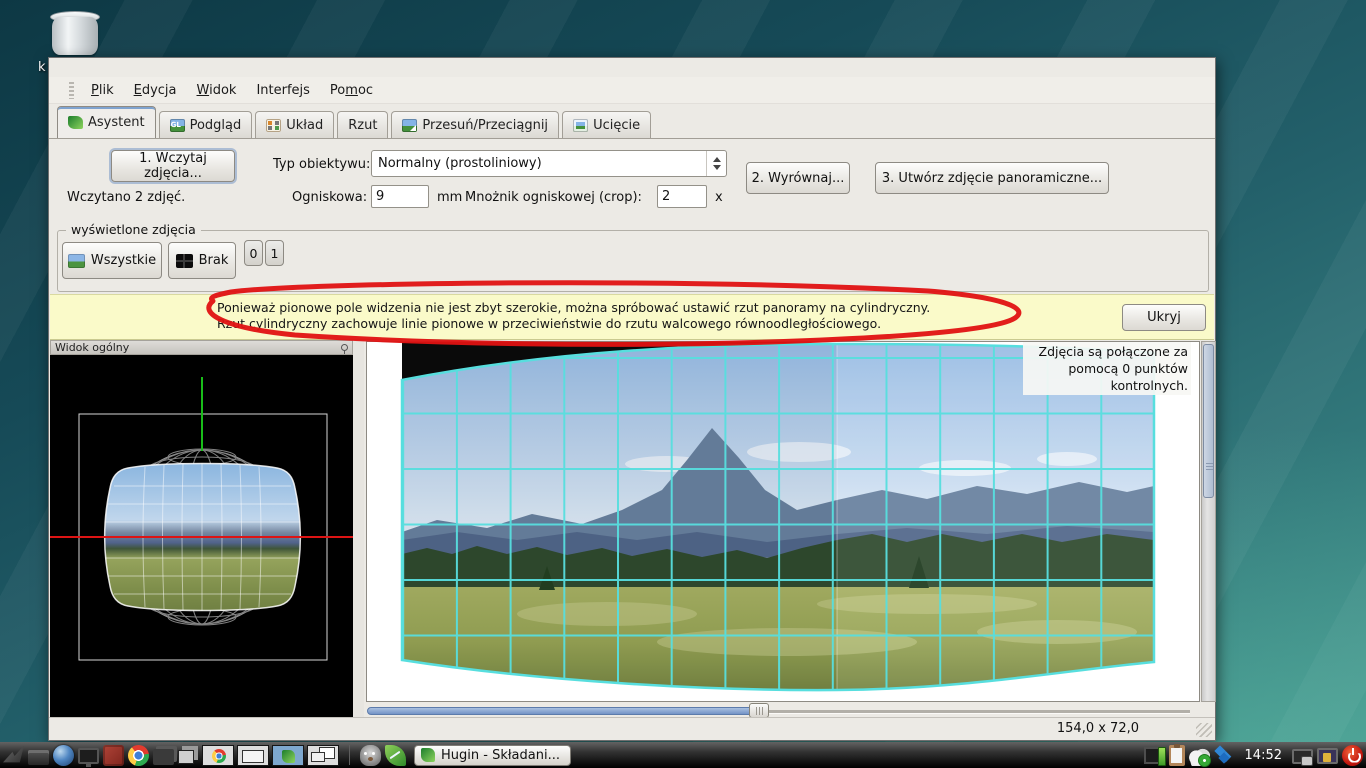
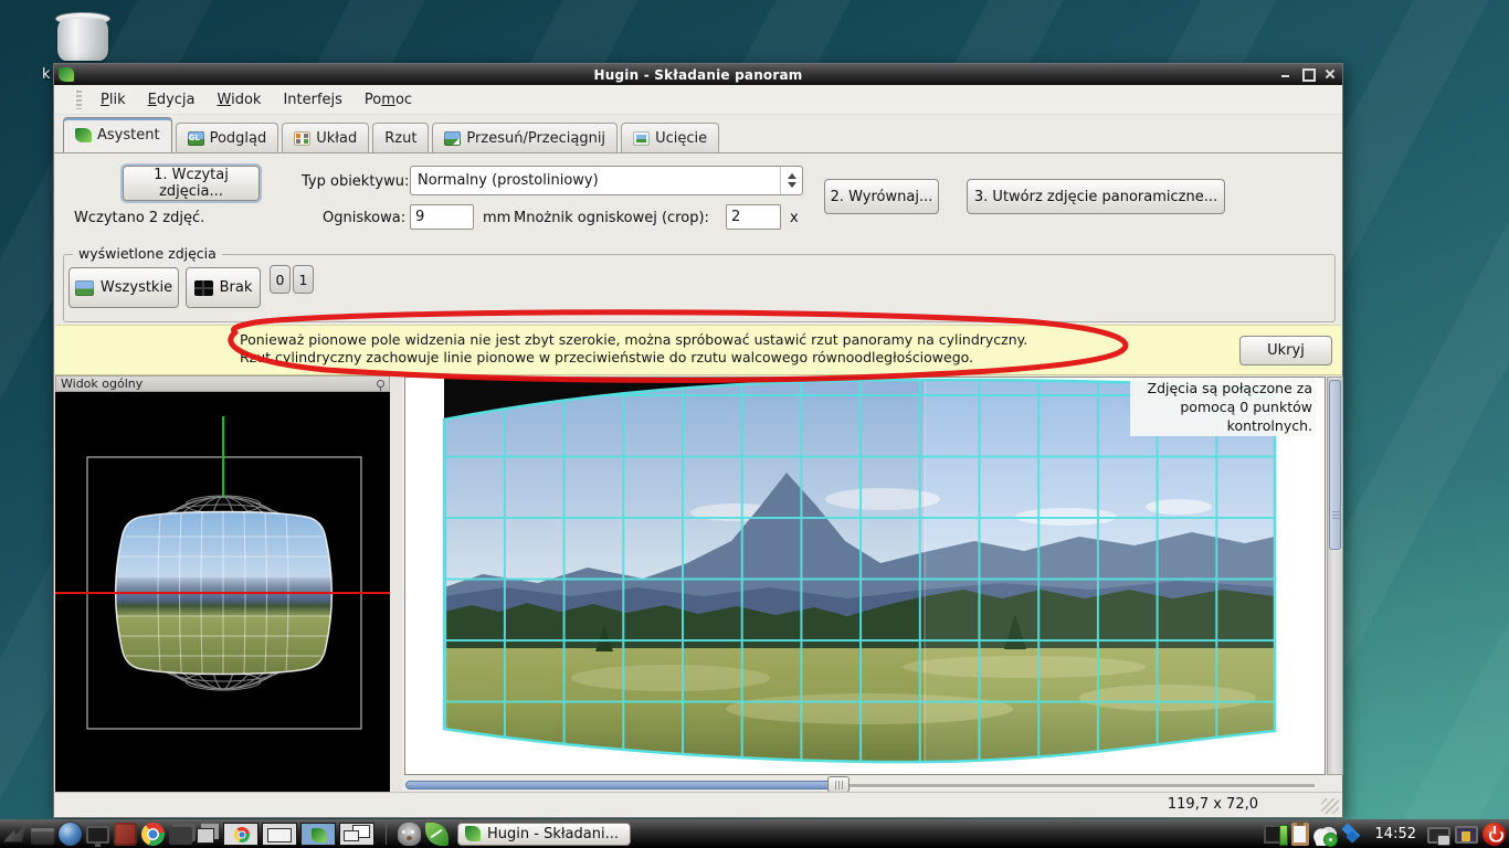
  k
+ Hugin - Składanie panoram
  Plik
  Edycja
  Widok
  Interfejs
  Pomoc
  Asystent
  GL
  Podgląd
  Układ
  Rzut
  Przesuń/Przeciągnij
  Ucięcie
  1. Wczytaj zdjęcia...
  Wczytano 2 zdjęć.
  Typ obiektywu:
  Normalny (prostoliniowy)
  Ogniskowa:
  9
  mm
  Mnożnik ogniskowej (crop):
  2
  x
  2. Wyrównaj...
  3. Utwórz zdjęcie panoramiczne...
  wyświetlone zdjęcia
  Wszystkie
  Brak
  0
  1
  Ponieważ pionowe pole widzenia nie jest zbyt szerokie, można spróbować ustawić rzut panoramy na cylindryczny.
  Rt cylindryczny zachowuje linie pionowe w przeciwieństwie do rzutu walcowego równoodległościowego.
  Ukryj
  Widok ogólny
  Zdjęcia są połączone za pomocą 0 punktów kontrolnych.
- 154,0 x 72,0
+ 119,7 x 72,0
  Hugin - Składani...
  14:52
